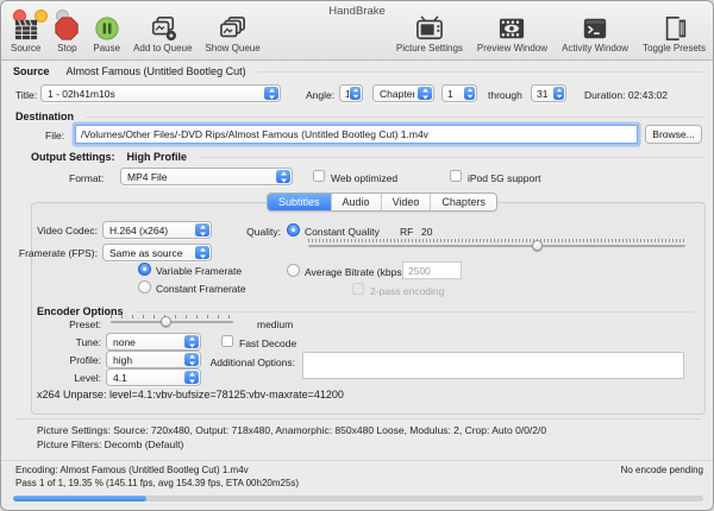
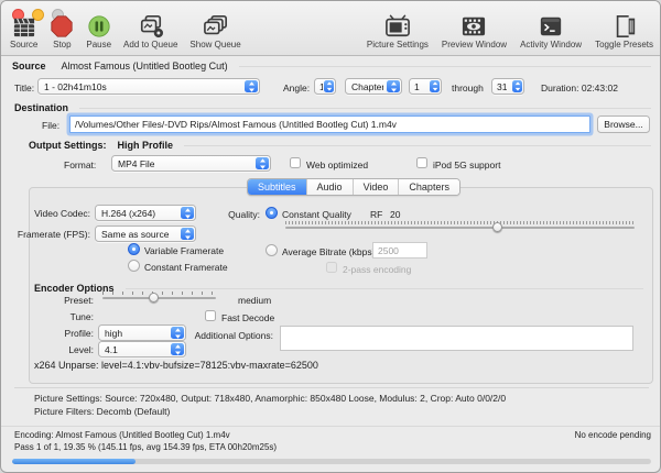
- HandBrake
  Source
  Stop
  Pause
  Add to Queue
  Show Queue
  Picture Settings
  Preview Window
  Activity Window
  Toggle Presets
  Source
  Almost Famous (Untitled Bootleg Cut)
  Title:
  1 - 02h41m10s
  Angle:
  1
  Chapter
  1
  through
  31
  Duration: 02:43:02
  Destination
  File:
  /Volumes/Other Files/-DVD Rips/Almost Famous (Untitled Bootleg Cut) 1.m4v
  Browse...
  Output Settings:
  High Profile
  Format:
  MP4 File
  Web optimized
  iPod 5G support
  Subtitles
  Audio
  Video
  Chapters
  Video Codec:
  H.264 (x264)
  Framerate (FPS):
  Same as source
  Variable Framerate
  Constant Framerate
  Quality:
  Constant Quality
  RF
  20
  Average Bitrate (kbps
  2500
  2-pass encoding
  Encoder Options
  Preset:
  medium
  Tune:
- none
  Fast Decode
  Profile:
  high
  Additional Options:
  Level:
  4.1
- x264 Unparse: level=4.1:vbv-bufsize=78125:vbv-maxrate=41200
+ x264 Unparse: level=4.1:vbv-bufsize=78125:vbv-maxrate=62500
  Picture Settings: Source: 720x480, Output: 718x480, Anamorphic: 850x480 Loose, Modulus: 2, Crop: Auto 0/0/2/0
  Picture Filters: Decomb (Default)
  Encoding: Almost Famous (Untitled Bootleg Cut) 1.m4v
  No encode pending
  Pass 1 of 1, 19.35 % (145.11 fps, avg 154.39 fps, ETA 00h20m25s)
